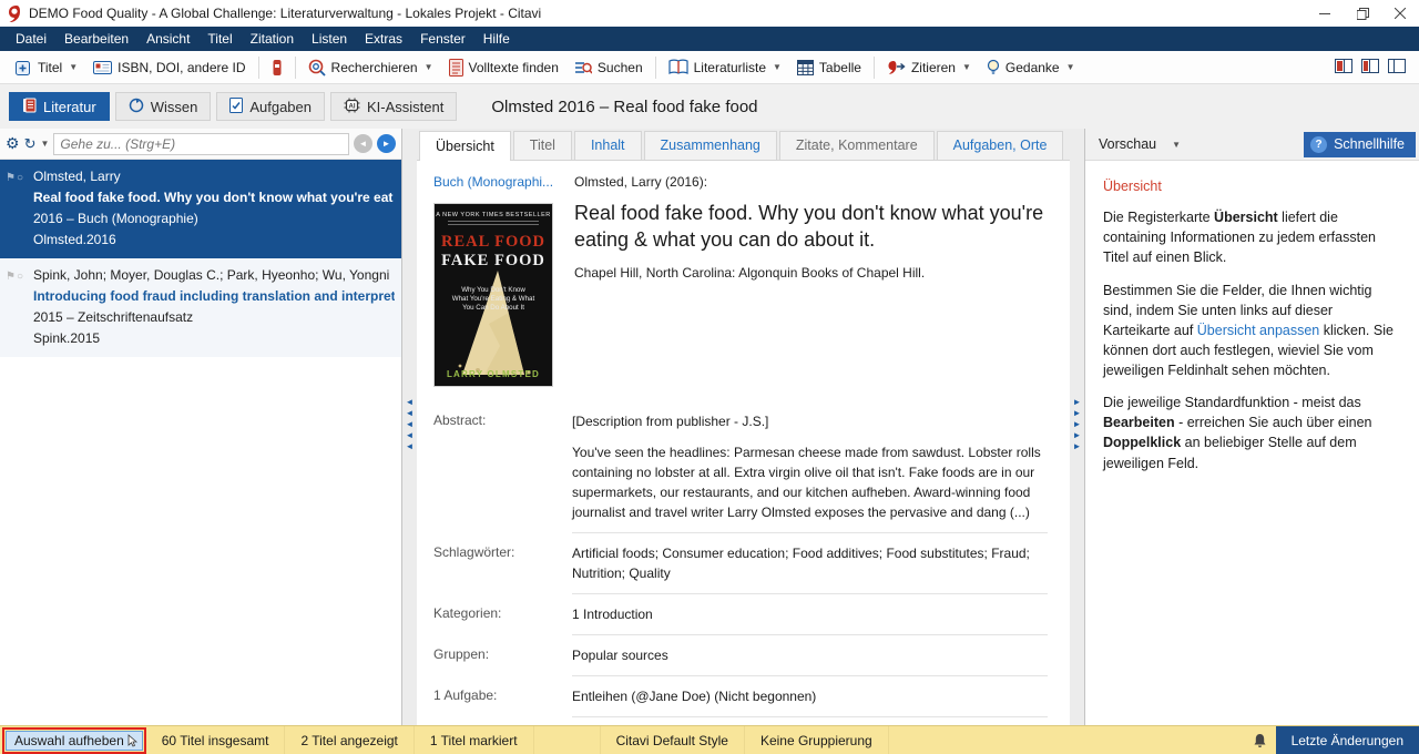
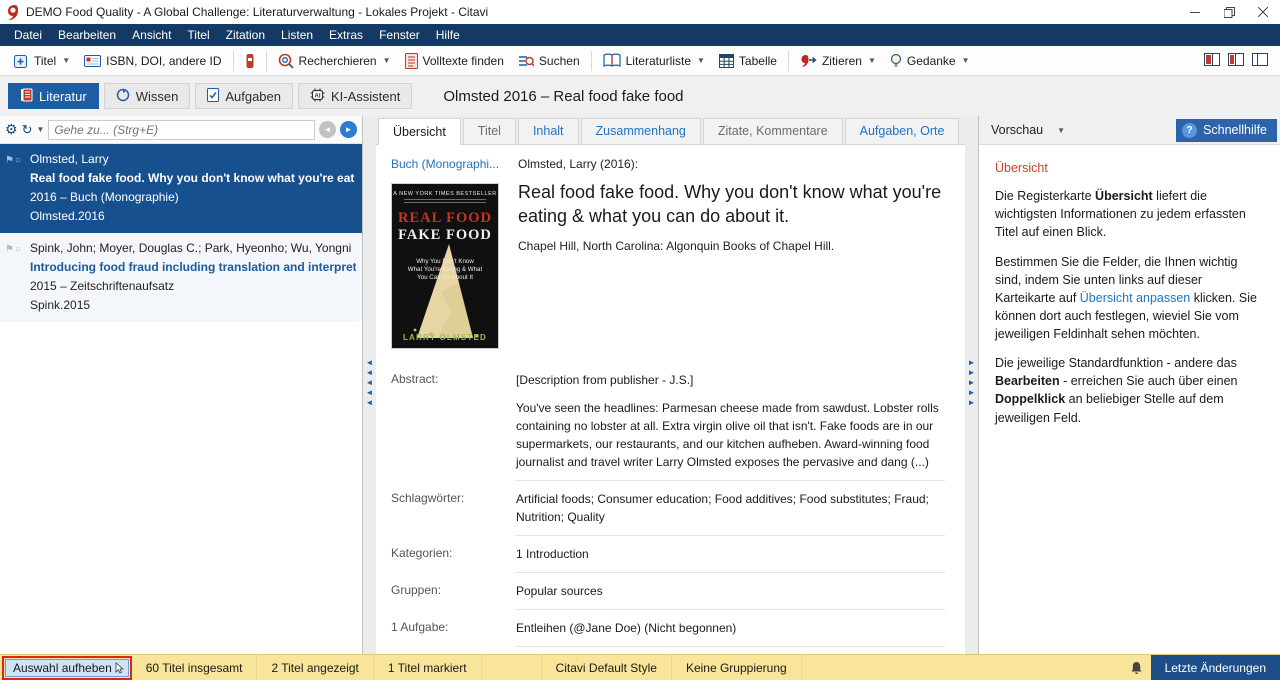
  DEMO Food Quality - A Global Challenge: Literaturverwaltung - Lokales Projekt - Citavi
  Datei
  Bearbeiten
  Ansicht
  Titel
  Zitation
  Listen
  Extras
  Fenster
  Hilfe
  Titel
  ▼
  ISBN, DOI, andere ID
  Recherchieren
  ▼
  Volltexte finden
  Suchen
  Literaturliste
  ▼
  Tabelle
  Zitieren
  ▼
  Gedanke
  ▼
  Literatur
  Wissen
  Aufgaben
  KI-Assistent
  Olmsted 2016 – Real food fake food
  ⚙
  ↻
  ▼
  Gehe zu... (Strg+E)
  ◄
  ►
  ⚑○
  Olmsted, Larry
  Real food fake food. Why you don't know what you're eat
  2016 – Buch (Monographie)
  Olmsted.2016
  ⚑○
  Spink, John; Moyer, Douglas C.; Park, Hyeonho; Wu, Yongni
  Introducing food fraud including translation and interpret
  2015 – Zeitschriftenaufsatz
  Spink.2015
  ◄
  ◄
  ◄
  ◄
  ◄
  Übersicht
  Titel
  Inhalt
  Zusammenhang
  Zitate, Kommentare
  Aufgaben, Orte
  Buch (Monographi...
  REAL FOOD
  FAKE FOOD
  LARRY OLMSTED
  Olmsted, Larry (2016):
  Real food fake food. Why you don't know what you're eating & what you can do about it.
  Chapel Hill, North Carolina: Algonquin Books of Chapel Hill.
  Abstract:
  [Description from publisher - J.S.]
  You've seen the headlines: Parmesan cheese made from sawdust. Lobster rolls containing no lobster at all. Extra virgin olive oil that isn't. Fake foods are in our supermarkets, our restaurants, and our kitchen aufheben. Award-winning food journalist and travel writer Larry Olmsted exposes the pervasive and dang (...)
  Schlagwörter:
  Artificial foods; Consumer education; Food additives; Food substitutes; Fraud; Nutrition; Quality
  Kategorien:
  1 Introduction
  Gruppen:
  Popular sources
  1 Aufgabe:
  Entleihen (@Jane Doe) (Nicht begonnen)
  ►
  ►
  ►
  ►
  ►
  Vorschau
  ▼
  ?
  Schnellhilfe
  Übersicht
- Die Registerkarte Übersicht liefert die containing Informationen zu jedem erfassten Titel auf einen Blick.
+ Die Registerkarte Übersicht liefert die wichtigsten Informationen zu jedem erfassten Titel auf einen Blick.
  Bestimmen Sie die Felder, die Ihnen wichtig sind, indem Sie unten links auf dieser Karteikarte auf Übersicht anpassen klicken. Sie können dort auch festlegen, wieviel Sie vom jeweiligen Feldinhalt sehen möchten.
- Die jeweilige Standardfunktion - meist das Bearbeiten - erreichen Sie auch über einen Doppelklick an beliebiger Stelle auf dem jeweiligen Feld.
+ Die jeweilige Standardfunktion - andere das Bearbeiten - erreichen Sie auch über einen Doppelklick an beliebiger Stelle auf dem jeweiligen Feld.
  Auswahl aufheben
  60 Titel insgesamt
  2 Titel angezeigt
  1 Titel markiert
  Citavi Default Style
  Keine Gruppierung
  Letzte Änderungen
